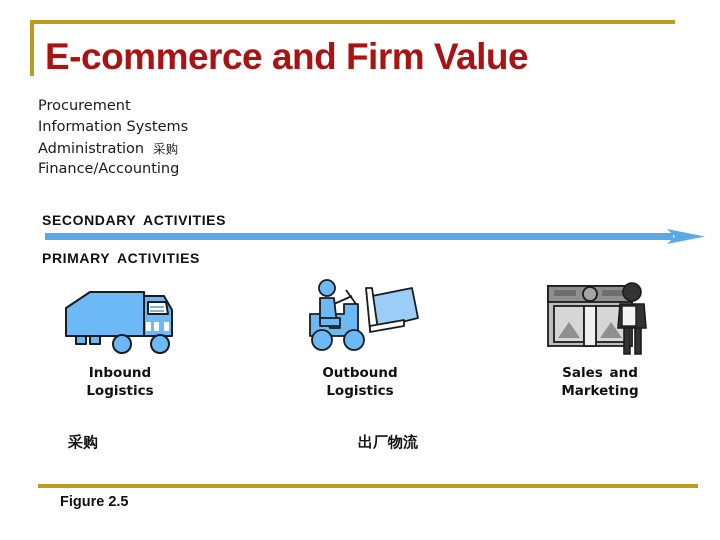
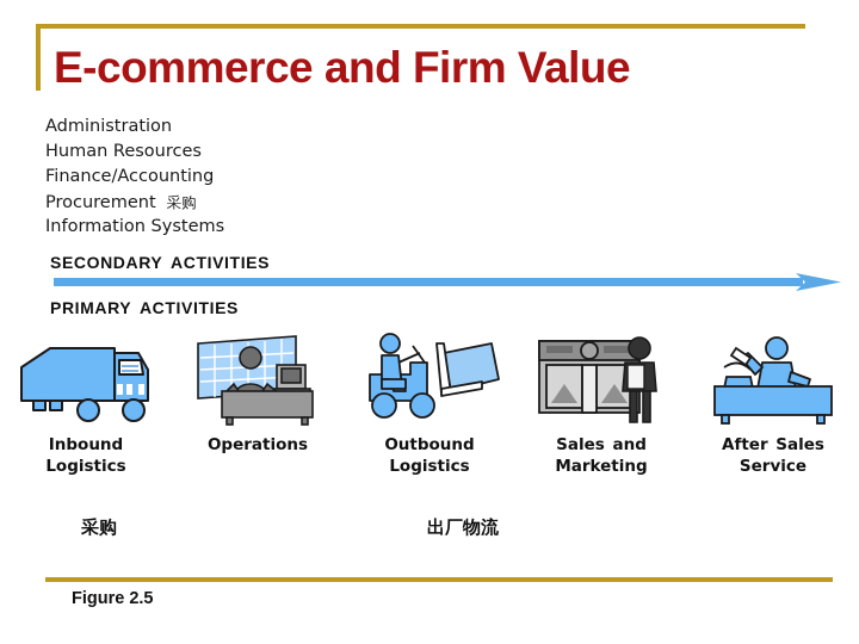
  E-commerce and Firm Value
- Procurement
+ Administration
+ Human Resources
- Information Systems
+ Finance/Accounting
- Administration 采购
+ Procurement 采购
- Finance/Accounting
+ Information Systems
  SECONDARY ACTIVITIES
  PRIMARY ACTIVITIES
  Inbound
  Logistics
+ Operations
  Outbound
  Logistics
  Sales and
  Marketing
+ After Sales
+ Service
  采购
  出厂物流
  Figure 2.5
